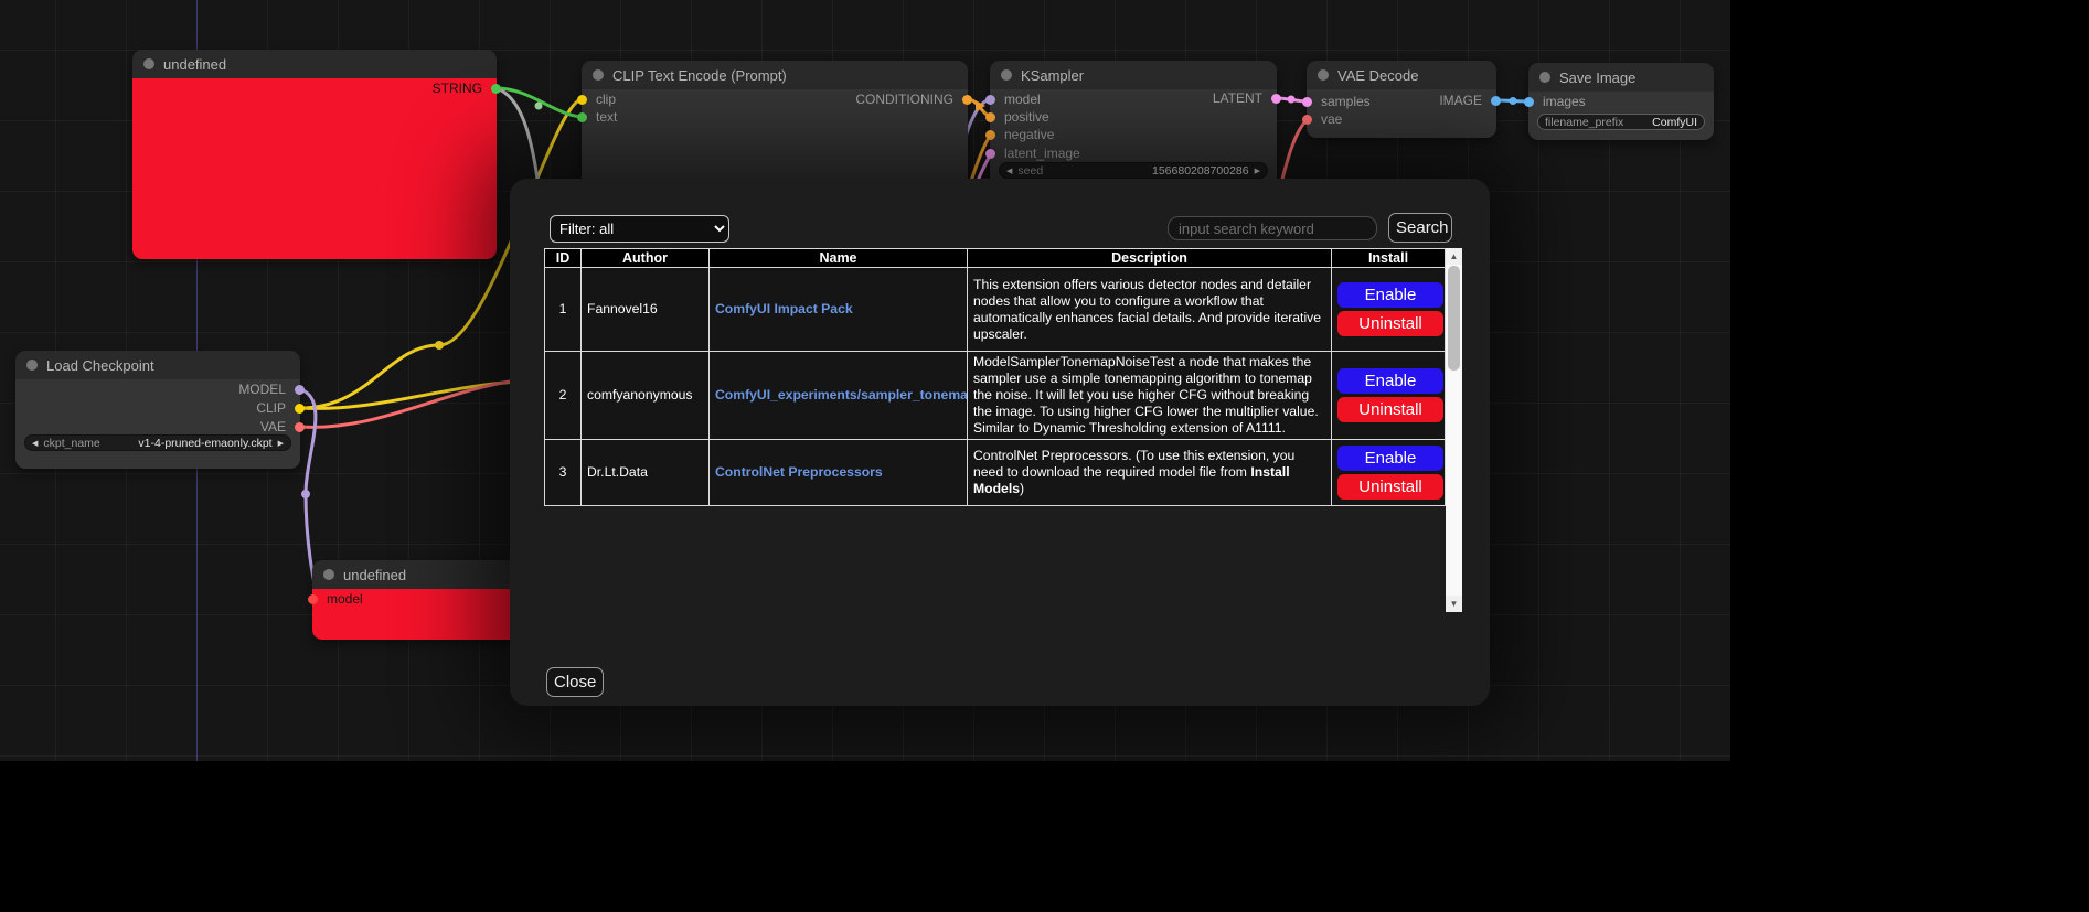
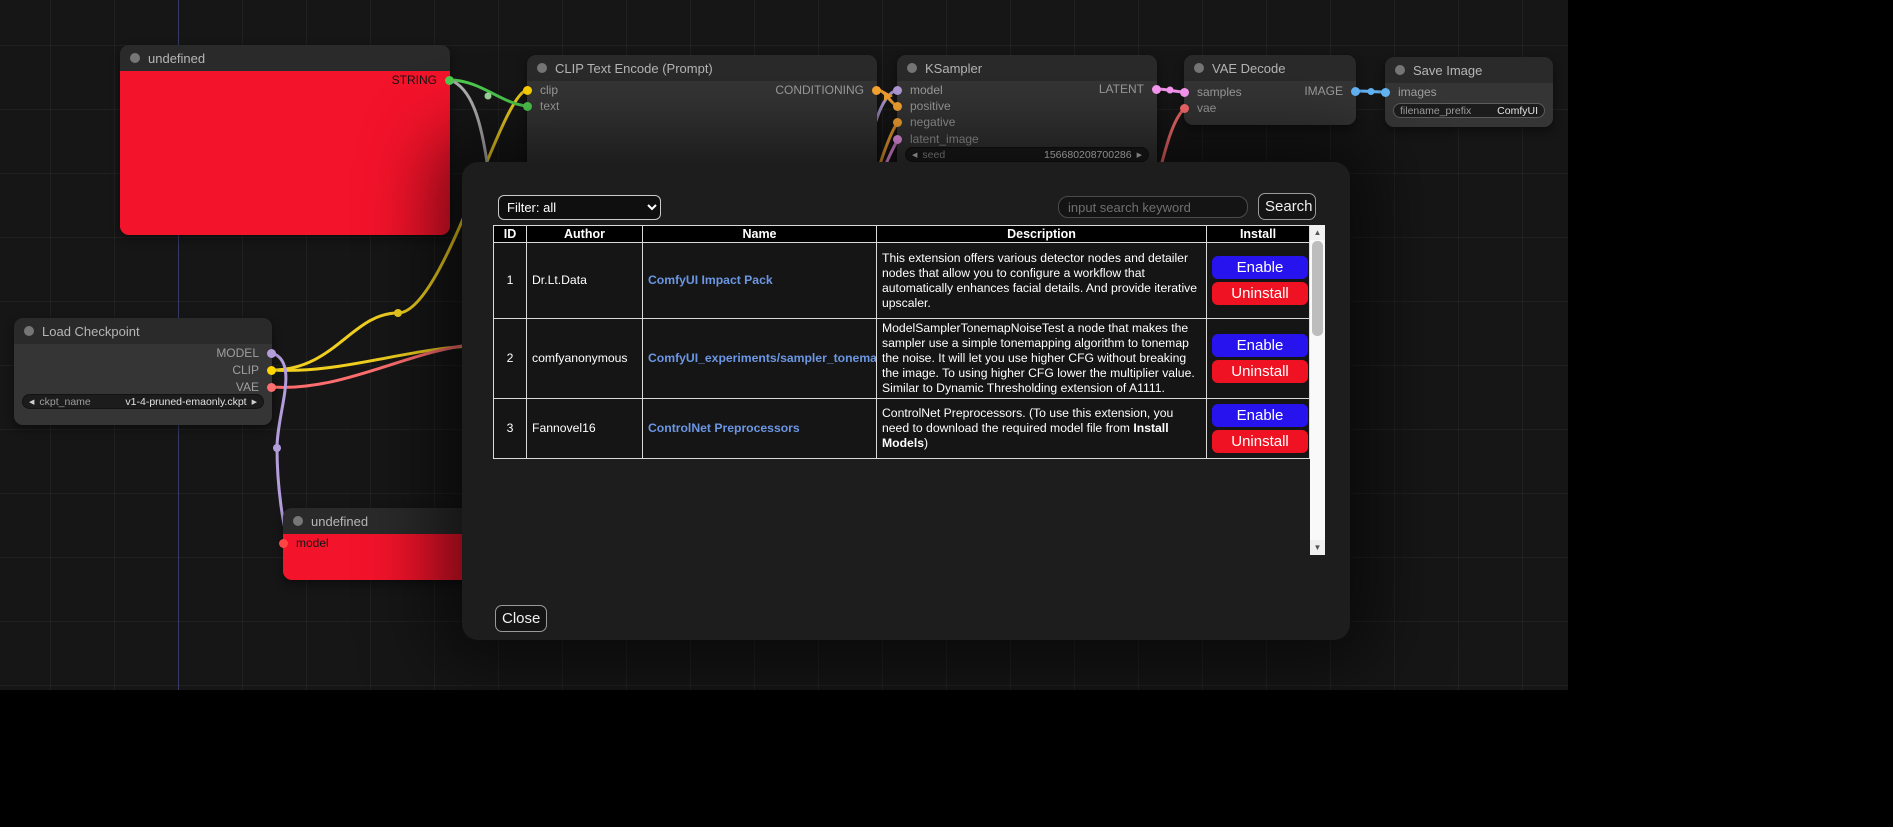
  undefined
  STRING
  CLIP Text Encode (Prompt)
  clip
  text
  CONDITIONING
  KSampler
  model
  positive
  negative
  latent_image
  LATENT
  seed
  156680208700286
  VAE Decode
  samples
  vae
  IMAGE
  Save Image
  images
  filename_prefix
  ComfyUI
  Load Checkpoint
  MODEL
  CLIP
  VAE
  ckpt_name
  v1-4-pruned-emaonly.ckpt
  undefined
  model
  Filter: all
  input search keyword
  Search
  ID	Author	Name	Description	Install
- 1	Fannovel16	ComfyUI Impact Pack	This extension offers various detector nodes and detailer nodes that allow you to configure a workflow that automatically enhances facial details. And provide iterative upscaler.	Enable Uninstall
+ 1	Dr.Lt.Data	ComfyUI Impact Pack	This extension offers various detector nodes and detailer nodes that allow you to configure a workflow that automatically enhances facial details. And provide iterative upscaler.	Enable Uninstall
  2	comfyanonymous	ComfyUI_experiments/sampler_tonema	ModelSamplerTonemapNoiseTest a node that makes the sampler use a simple tonemapping algorithm to tonemap the noise. It will let you use higher CFG without breaking the image. To using higher CFG lower the multiplier value. Similar to Dynamic Thresholding extension of A1111.	Enable Uninstall
- 3	Dr.Lt.Data	ControlNet Preprocessors	ControlNet Preprocessors. (To use this extension, you need to download the required model file from Install Models)	Enable Uninstall
+ 3	Fannovel16	ControlNet Preprocessors	ControlNet Preprocessors. (To use this extension, you need to download the required model file from Install Models)	Enable Uninstall
  ▲
  ▼
  Close
